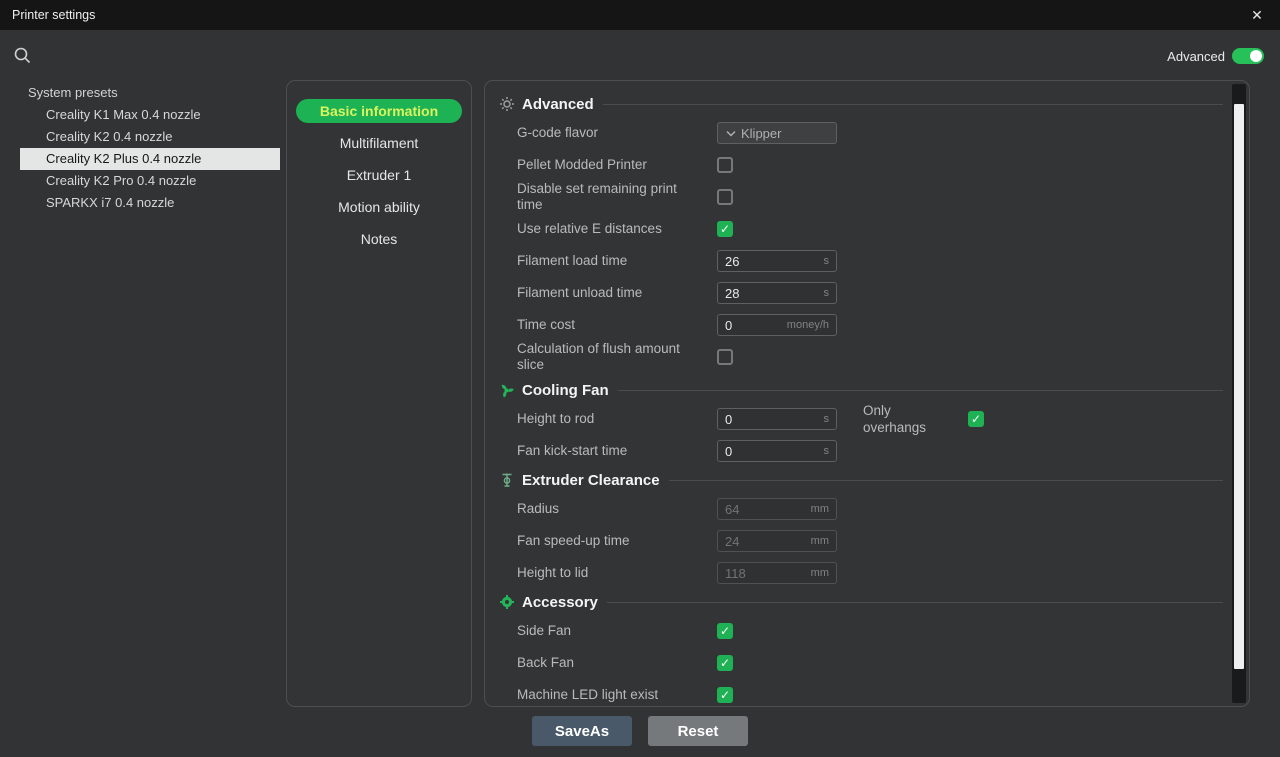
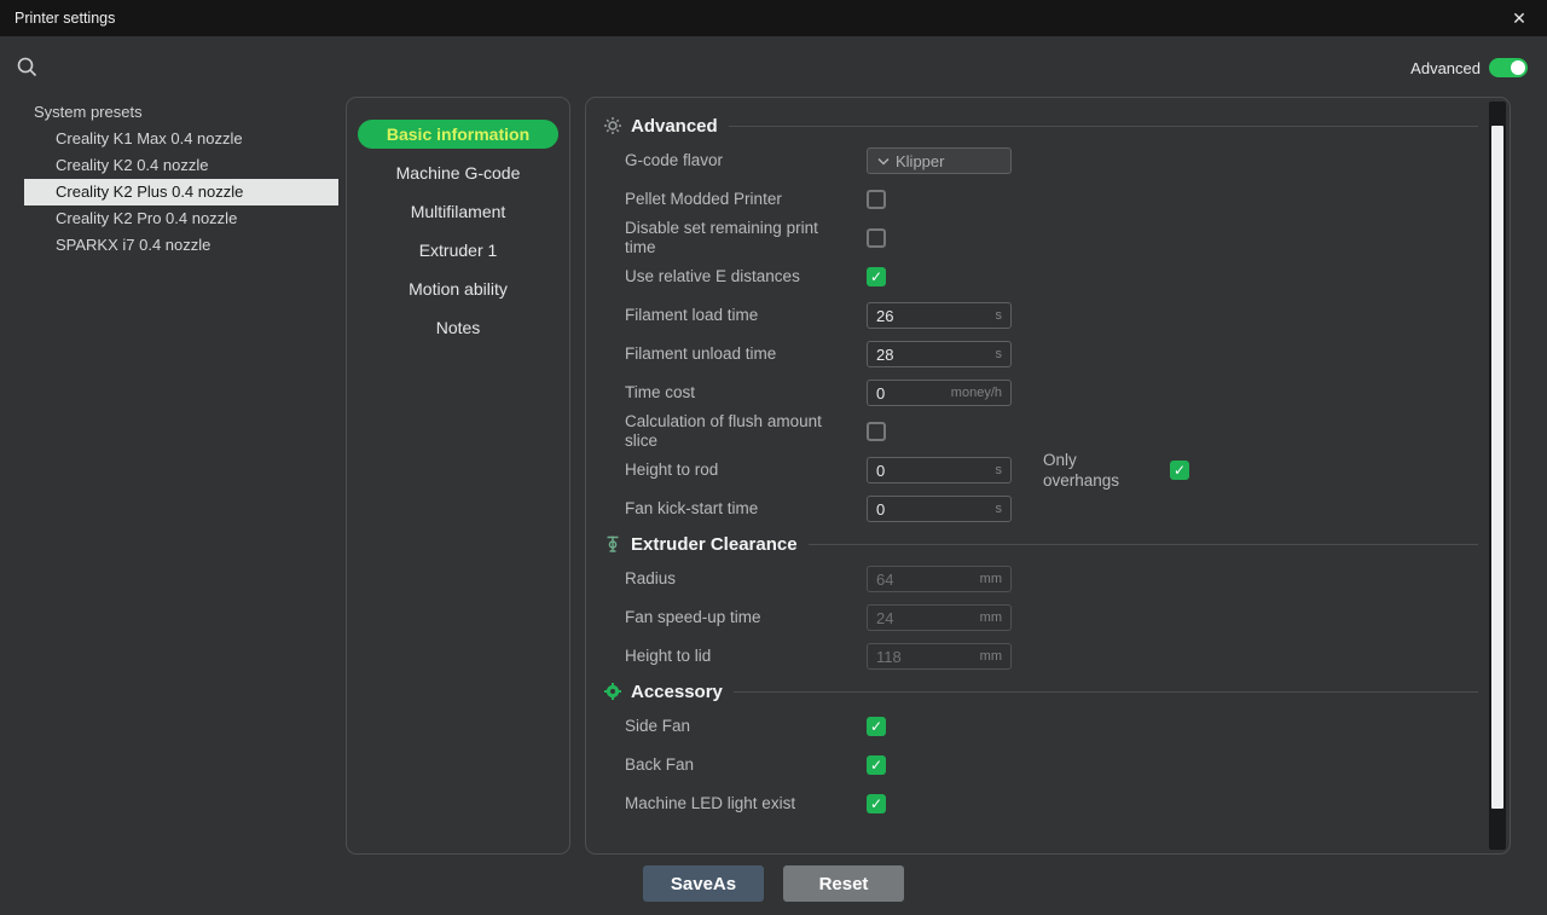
  Printer settings
  ✕
  Advanced
  System presets
  Creality K1 Max 0.4 nozzle
  Creality K2 0.4 nozzle
  Creality K2 Plus 0.4 nozzle
  Creality K2 Pro 0.4 nozzle
  SPARKX i7 0.4 nozzle
  Basic information
+ Machine G-code
  Multifilament
  Extruder 1
  Motion ability
  Notes
  Advanced
  G-code flavor
  Klipper
  Pellet Modded Printer
  Disable set remaining print time
  Use relative E distances
  ✓
  Filament load time
  26
  s
  Filament unload time
  28
  s
  Time cost
  0
  money/h
  Calculation of flush amount slice
- Cooling Fan
  Height to rod
  0
  s
  Only overhangs
  ✓
  Fan kick-start time
  0
  s
  Extruder Clearance
  Radius
  64
  mm
  Fan speed-up time
  24
  mm
  Height to lid
  118
  mm
  Accessory
  Side Fan
  ✓
  Back Fan
  ✓
  Machine LED light exist
  ✓
  SaveAs
  Reset
